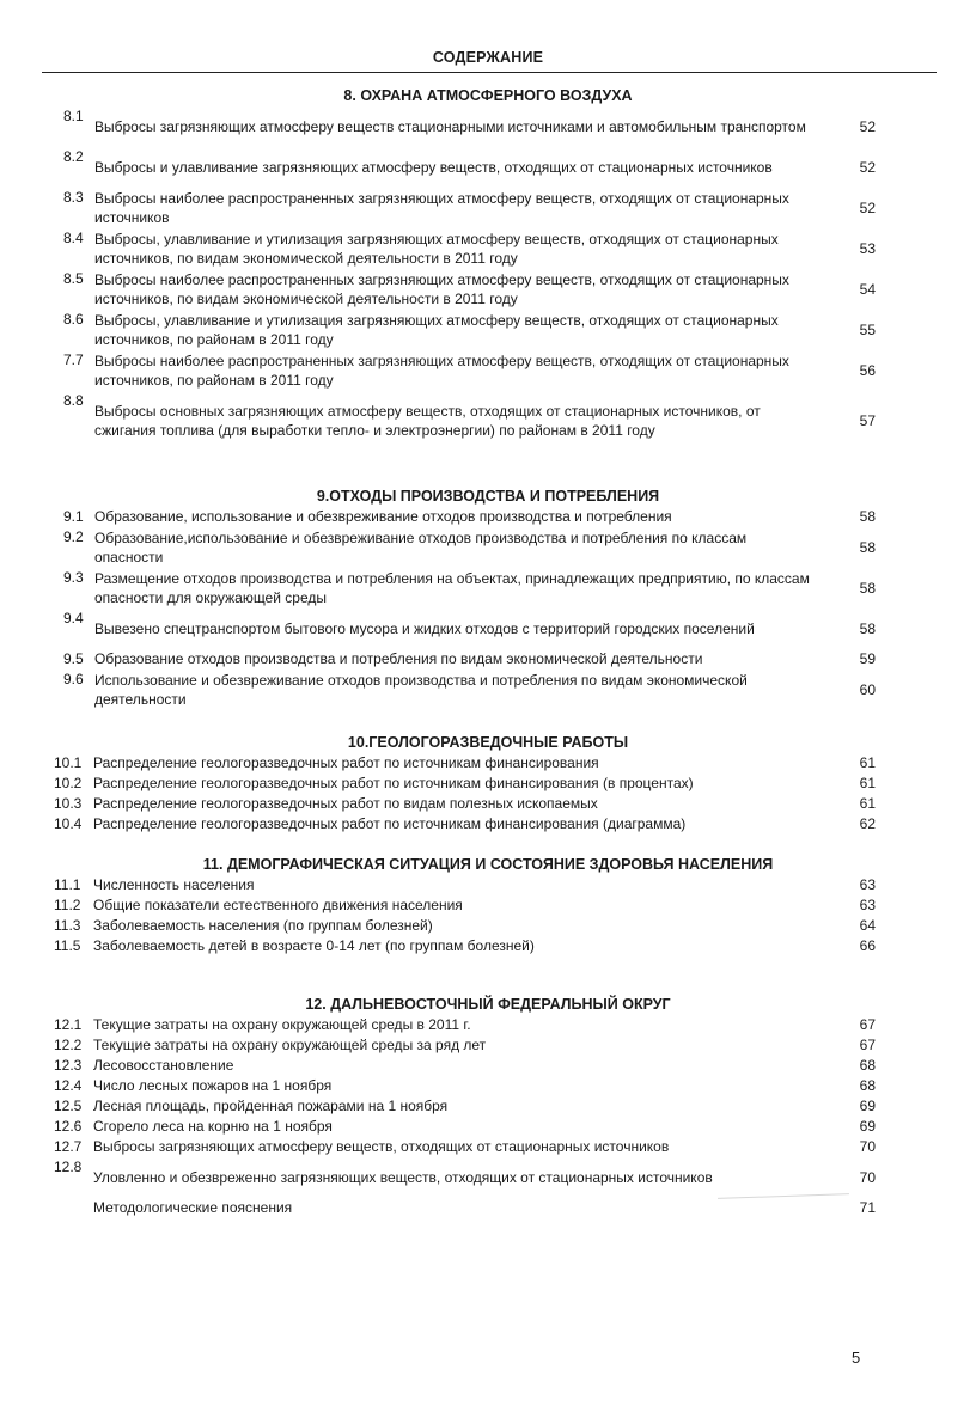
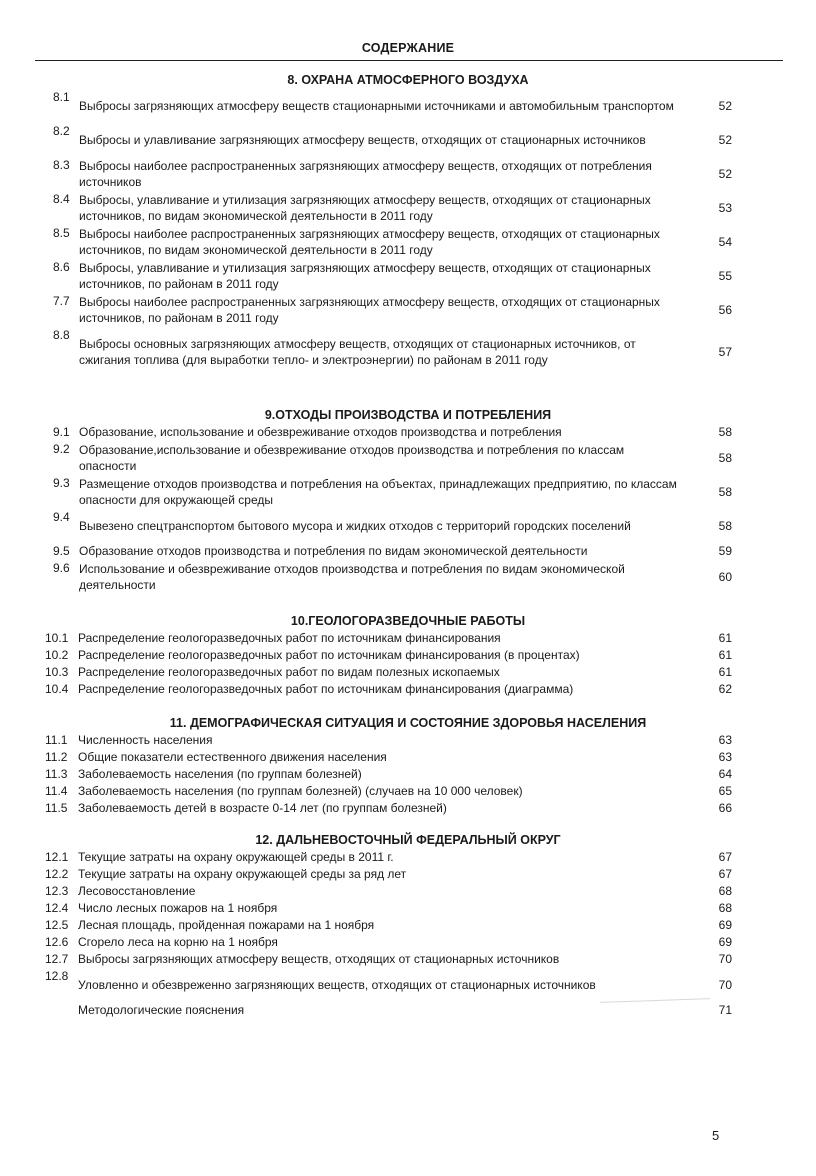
  СОДЕРЖАНИЕ
  8. ОХРАНА АТМОСФЕРНОГО ВОЗДУХА
  8.1
  Выбросы загрязняющих атмосферу веществ стационарными источниками и автомобильным транспортом
  52
  8.2
  Выбросы и улавливание загрязняющих атмосферу веществ, отходящих от стационарных источников
  52
  8.3
- Выбросы наиболее распространенных загрязняющих атмосферу веществ, отходящих от стационарных источников
+ Выбросы наиболее распространенных загрязняющих атмосферу веществ, отходящих от потребления источников
  52
  8.4
  Выбросы, улавливание и утилизация загрязняющих атмосферу веществ, отходящих от стационарных источников, по видам экономической деятельности в 2011 году
  53
  8.5
  Выбросы наиболее распространенных загрязняющих атмосферу веществ, отходящих от стационарных источников, по видам экономической деятельности в 2011 году
  54
  8.6
  Выбросы, улавливание и утилизация загрязняющих атмосферу веществ, отходящих от стационарных источников, по районам в 2011 году
  55
  7.7
  Выбросы наиболее распространенных загрязняющих атмосферу веществ, отходящих от стационарных источников, по районам в 2011 году
  56
  8.8
  Выбросы основных загрязняющих атмосферу веществ, отходящих от стационарных источников, от сжигания топлива (для выработки тепло- и электроэнергии) по районам в 2011 году
  57
  9.ОТХОДЫ ПРОИЗВОДСТВА И ПОТРЕБЛЕНИЯ
  9.1
  Образование, использование и обезвреживание отходов производства и потребления
  58
  9.2
  Образование,использование и обезвреживание отходов производства и потребления по классам опасности
  58
  9.3
  Размещение отходов производства и потребления на объектах, принадлежащих предприятию, по классам опасности для окружающей среды
  58
  9.4
  Вывезено спецтранспортом бытового мусора и жидких отходов с территорий городских поселений
  58
  9.5
  Образование отходов производства и потребления по видам экономической деятельности
  59
  9.6
  Использование и обезвреживание отходов производства и потребления по видам экономической деятельности
  60
  10.ГЕОЛОГОРАЗВЕДОЧНЫЕ РАБОТЫ
  10.1
  Распределение геологоразведочных работ по источникам финансирования
  61
  10.2
  Распределение геологоразведочных работ по источникам финансирования (в процентах)
  61
  10.3
  Распределение геологоразведочных работ по видам полезных ископаемых
  61
  10.4
  Распределение геологоразведочных работ по источникам финансирования (диаграмма)
  62
  11. ДЕМОГРАФИЧЕСКАЯ СИТУАЦИЯ И СОСТОЯНИЕ ЗДОРОВЬЯ НАСЕЛЕНИЯ
  11.1
  Численность населения
  63
  11.2
  Общие показатели естественного движения населения
  63
  11.3
  Заболеваемость населения (по группам болезней)
  64
+ 11.4
+ Заболеваемость населения (по группам болезней) (случаев на 10 000 человек)
+ 65
  11.5
  Заболеваемость детей в возрасте 0-14 лет (по группам болезней)
  66
  12. ДАЛЬНЕВОСТОЧНЫЙ ФЕДЕРАЛЬНЫЙ ОКРУГ
  12.1
  Текущие затраты на охрану окружающей среды в 2011 г.
  67
  12.2
  Текущие затраты на охрану окружающей среды за ряд лет
  67
  12.3
  Лесовосстановление
  68
  12.4
  Число лесных пожаров на 1 ноября
  68
  12.5
  Лесная площадь, пройденная пожарами на 1 ноября
  69
  12.6
  Сгорело леса на корню на 1 ноября
  69
  12.7
  Выбросы загрязняющих атмосферу веществ, отходящих от стационарных источников
  70
  12.8
  Уловленно и обезвреженно загрязняющих веществ, отходящих от стационарных источников
  70
  Методологические пояснения
  71
  5
